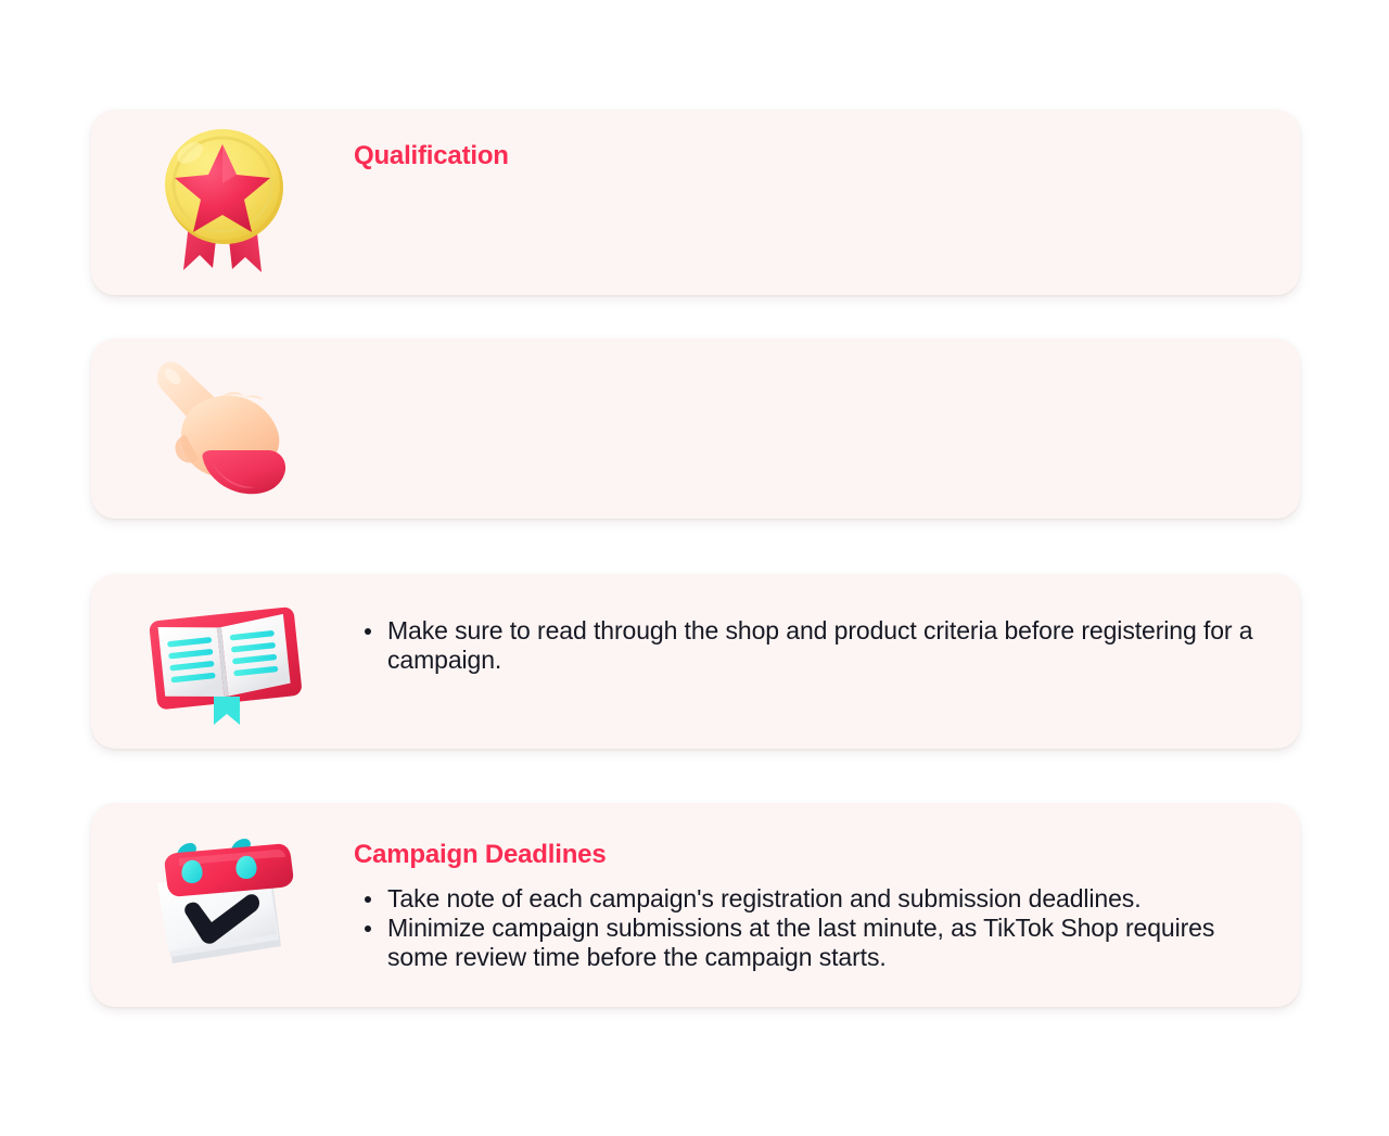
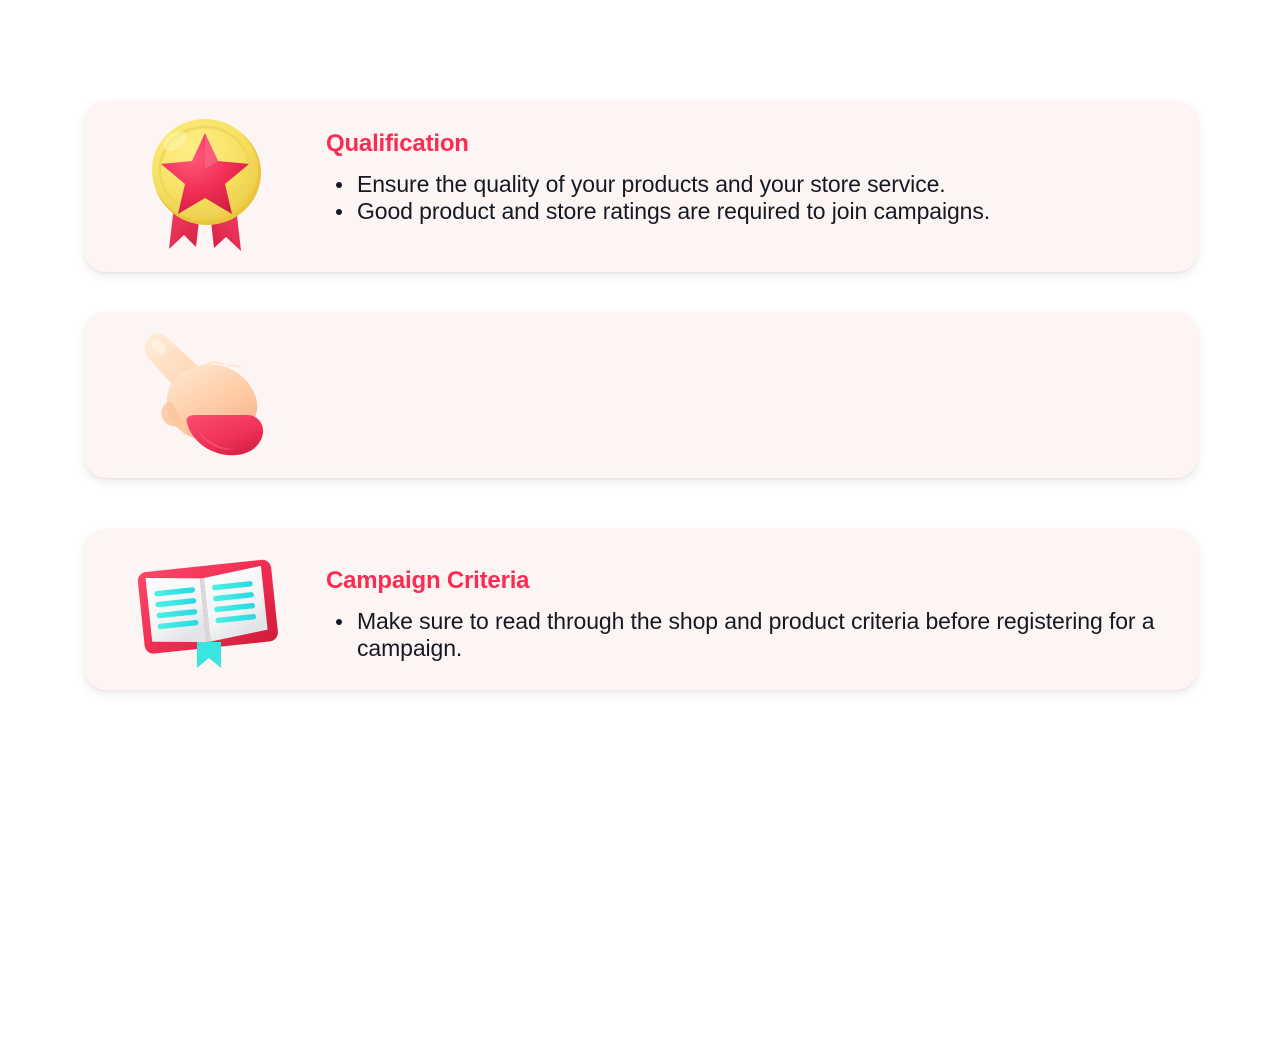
  Qualification
+ Ensure the quality of your products and your store service.
+ Good product and store ratings are required to join campaigns.
+ Campaign Criteria
  Make sure to read through the shop and product criteria before registering for a campaign.
- Campaign Deadlines
- Take note of each campaign's registration and submission deadlines.
- Minimize campaign submissions at the last minute, as TikTok Shop requires some review time before the campaign starts.
